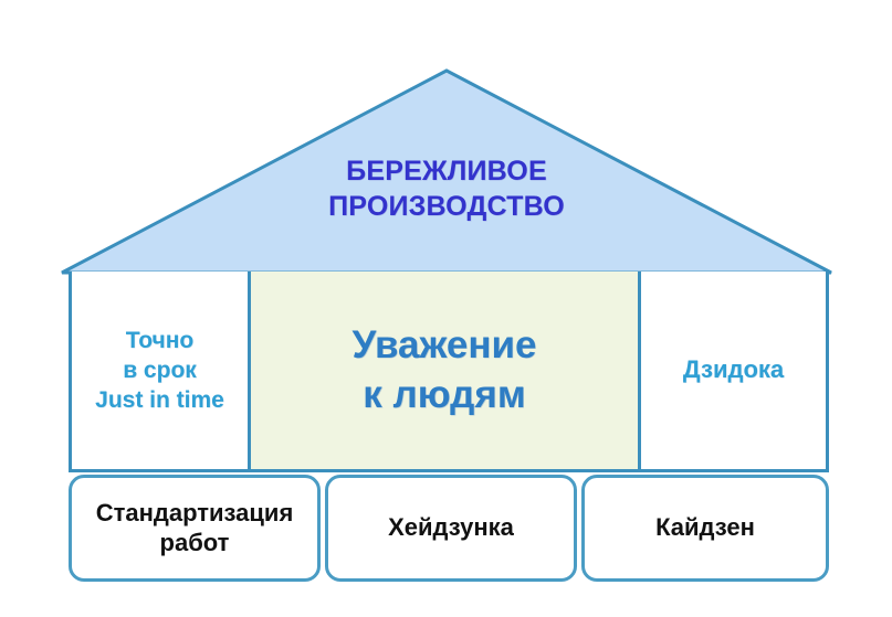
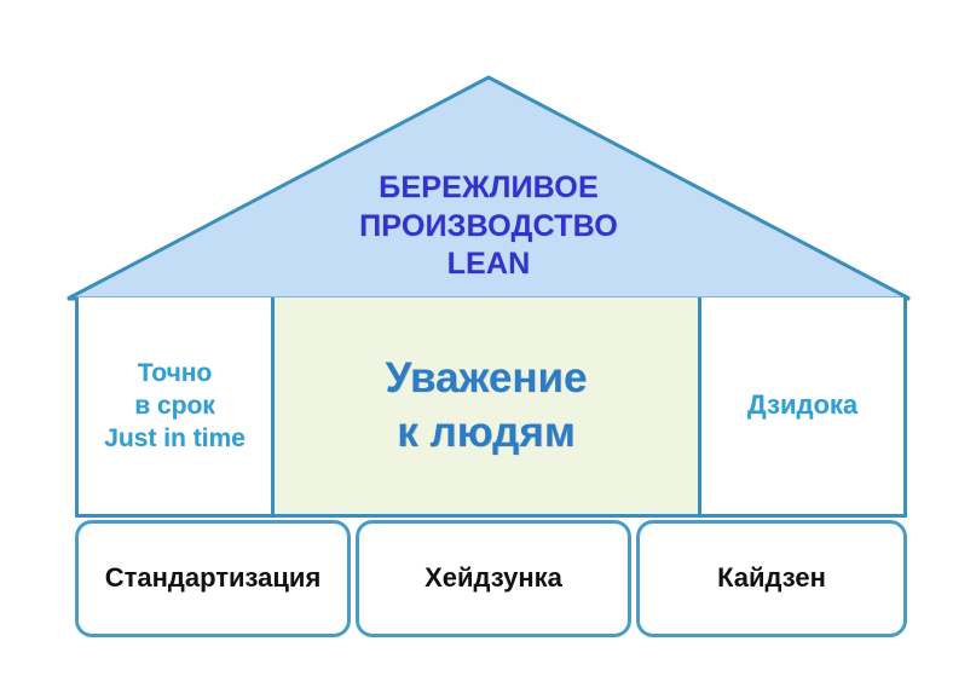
  БЕРЕЖЛИВОЕ
  ПРОИЗВОДСТВО
+ LEAN
  Точно
  в срок
  Just in time
  Уважение
  к людям
  Дзидока
  Стандартизация
- работ
  Хейдзунка
  Кайдзен
